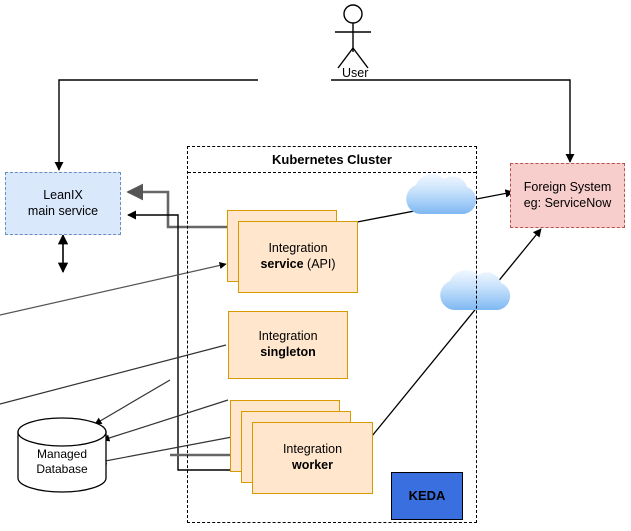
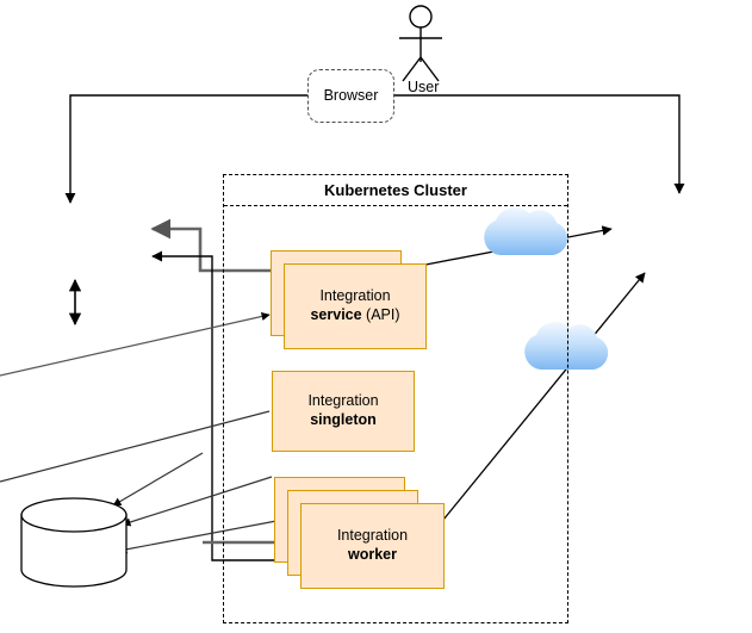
  Kubernetes Cluster
+ Browser
  User
- LeanIX
- main service
- Managed
- Database
- Foreign System
- eg: ServiceNow
  Integration
  service (API)
  Integration
  singleton
  Integration
  worker
- KEDA
